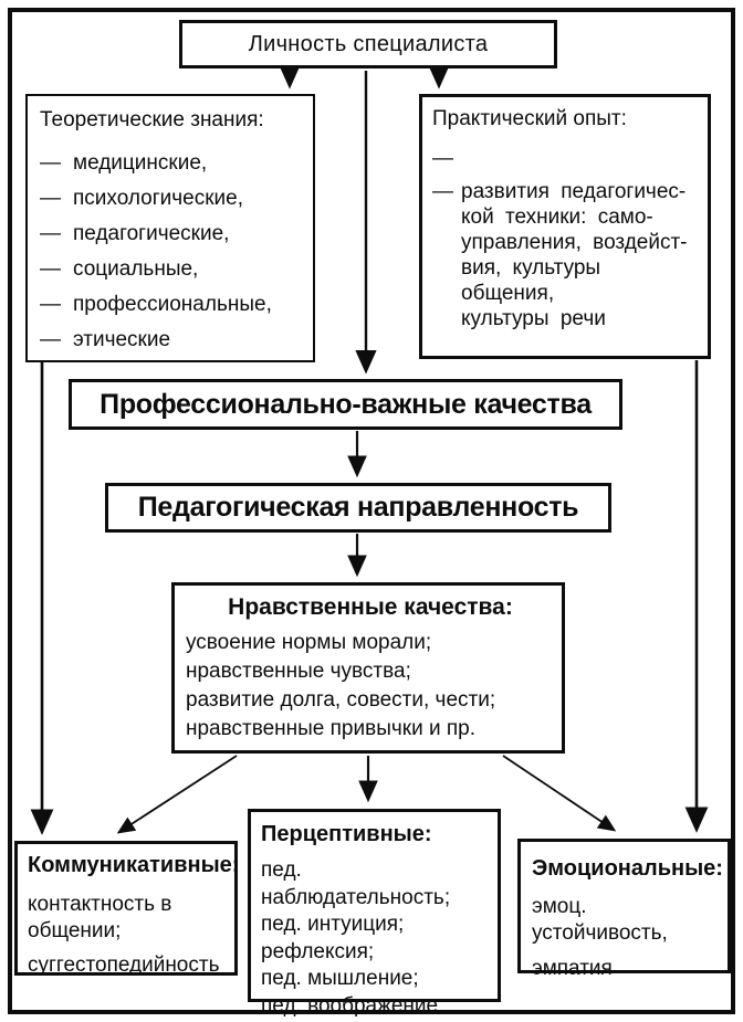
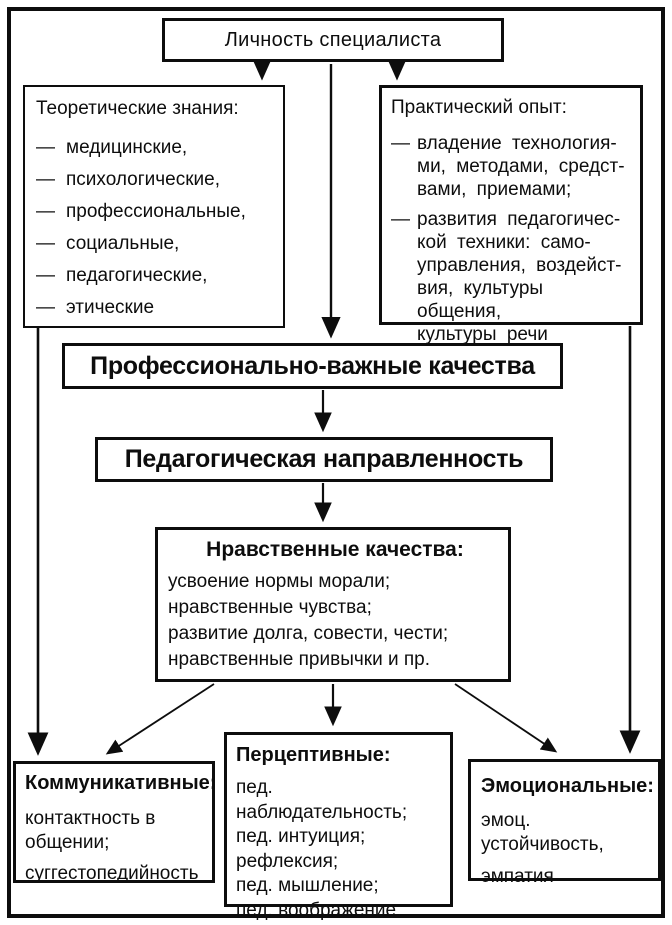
  Личность специалиста
  Теоретические знания:
  —
  медицинские,
  —
  психологические,
  —
- педагогические,
+ профессиональные,
  —
  социальные,
  —
- профессиональные,
+ педагогические,
  —
  этические
  Практический опыт:
  —
+ владение технология-
+ ми, методами, средст-
+ вами, приемами;
  —
  развития педагогичес-
  кой техники: само-
  управления, воздейст-
  вия, культуры общения,
  культуры речи
  Профессионально-важные качества
  Педагогическая направленность
  Нравственные качества:
  усвоение нормы морали;
  нравственные чувства;
  развитие долга, совести, чести;
  нравственные привычки и пр.
  Коммуникативные:
  контактность в
  общении;
  суггестопедийность
  Перцептивные:
  пед. наблюдательность;
  пед. интуиция;
  рефлексия;
  пед. мышление;
  пед. воображение
  Эмоциональные:
  эмоц. устойчивость,
  эмпатия
